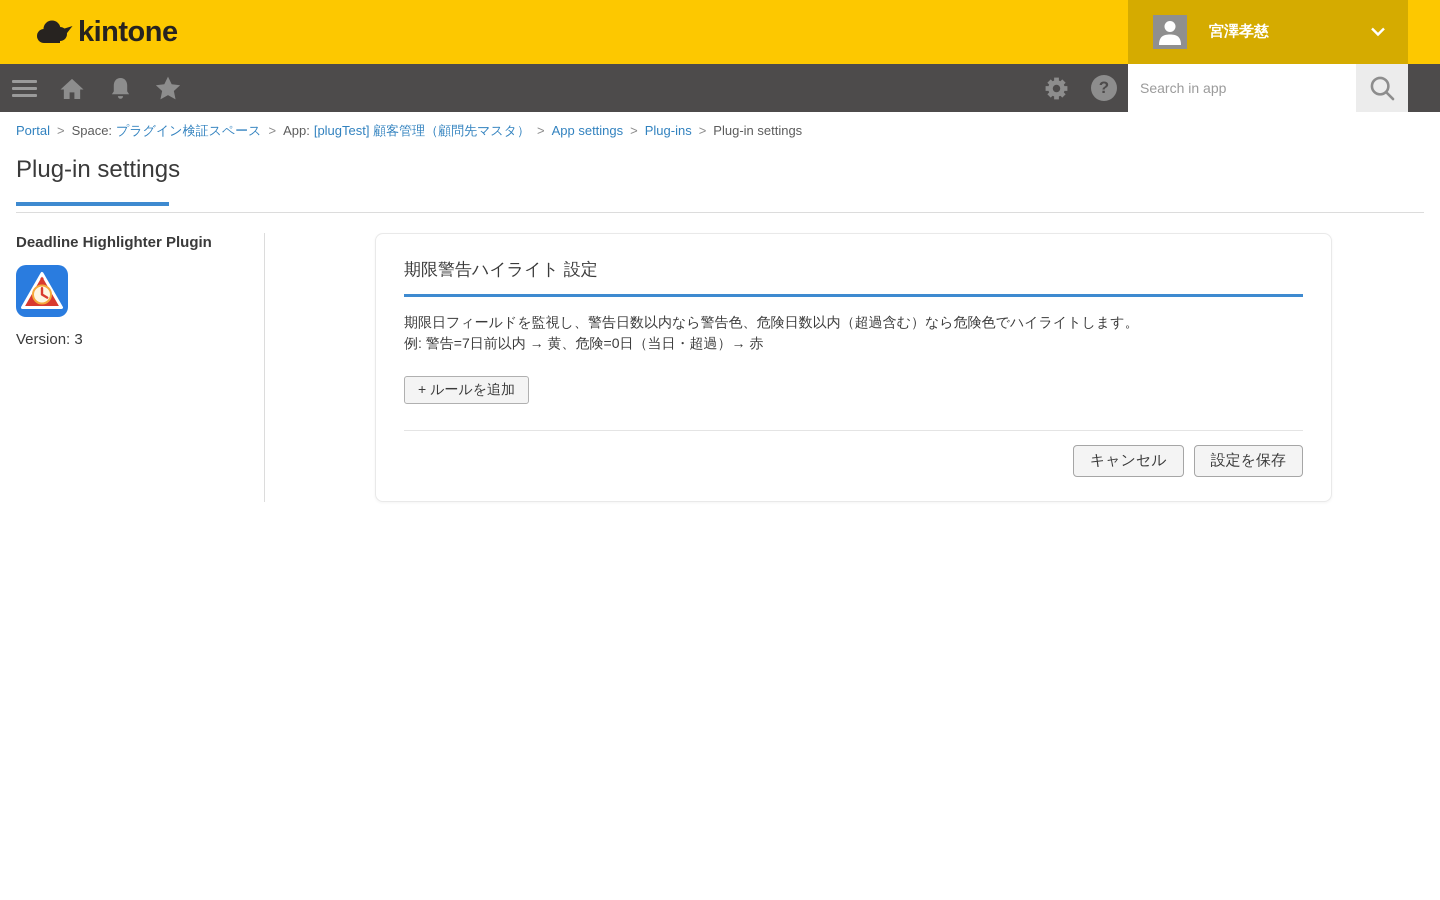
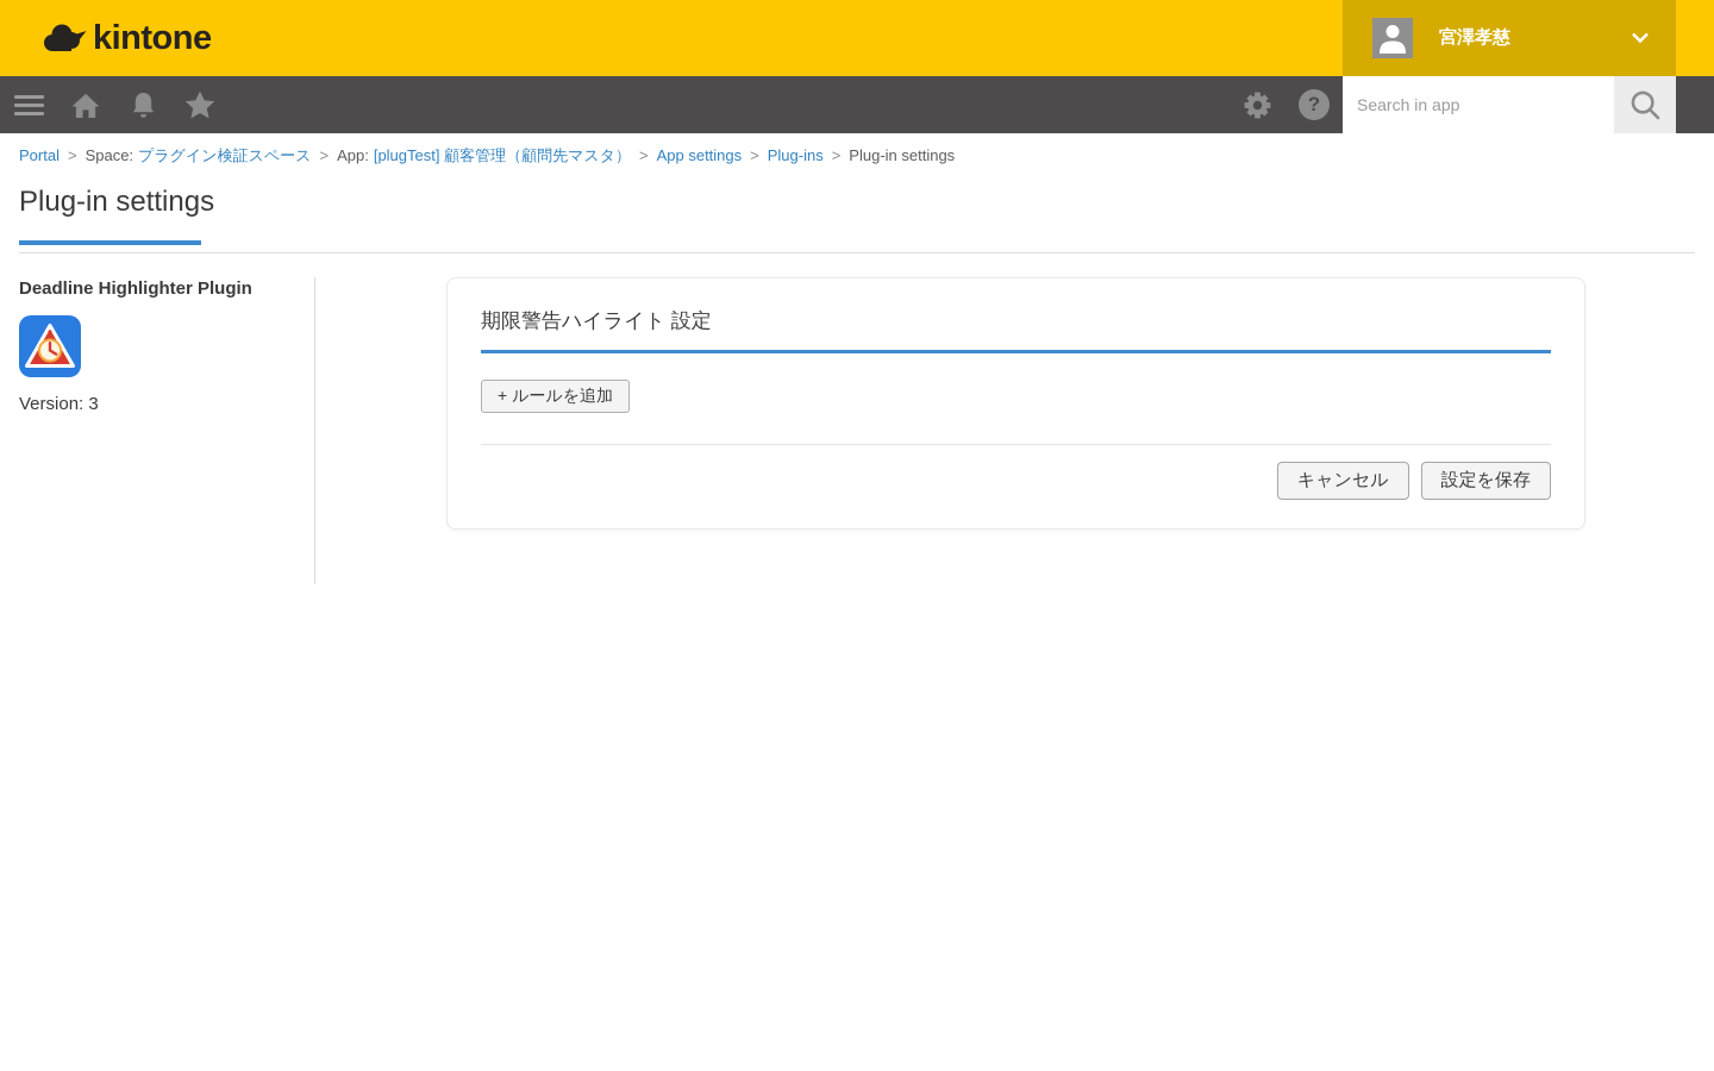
  kintone
  宮澤孝慈
  ?
  Search in app
  Portal > Space: プラグイン検証スペース > App: [plugTest] 顧客管理（顧問先マスタ） > App settings > Plug-ins > Plug-in settings
  Plug-in settings
  Deadline Highlighter Plugin
  Version: 3
  期限警告ハイライト 設定
- 期限日フィールドを監視し、警告日数以内なら警告色、危険日数以内（超過含む）なら危険色でハイライトします。
- 例: 警告=7日前以内 → 黄、危険=0日（当日・超過）→ 赤
  + ルールを追加
  キャンセル
  設定を保存
